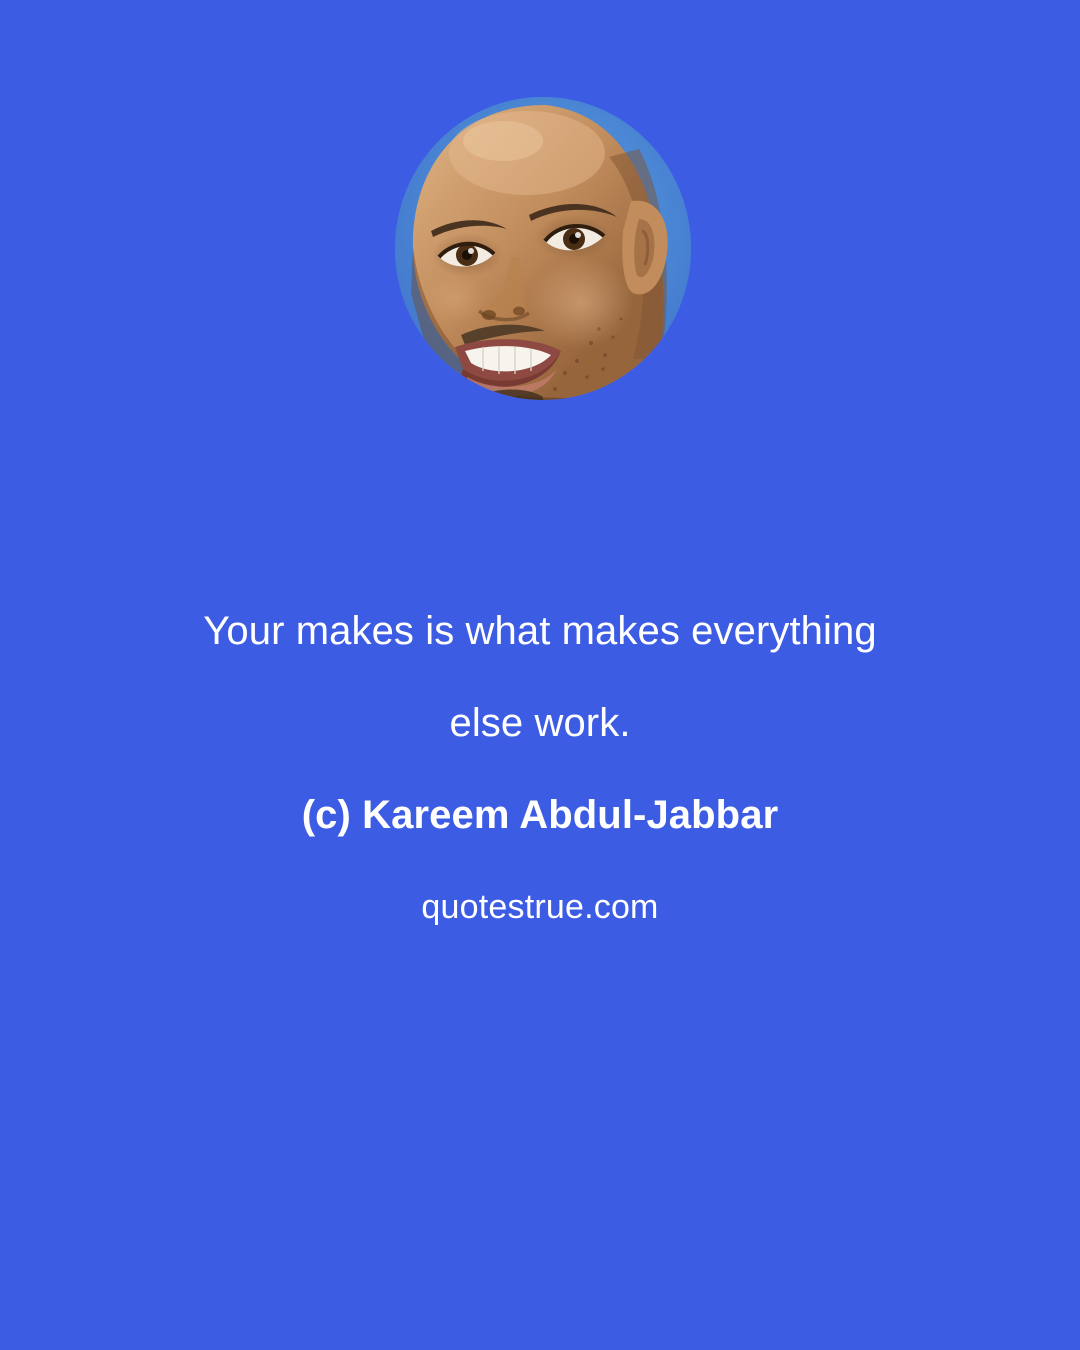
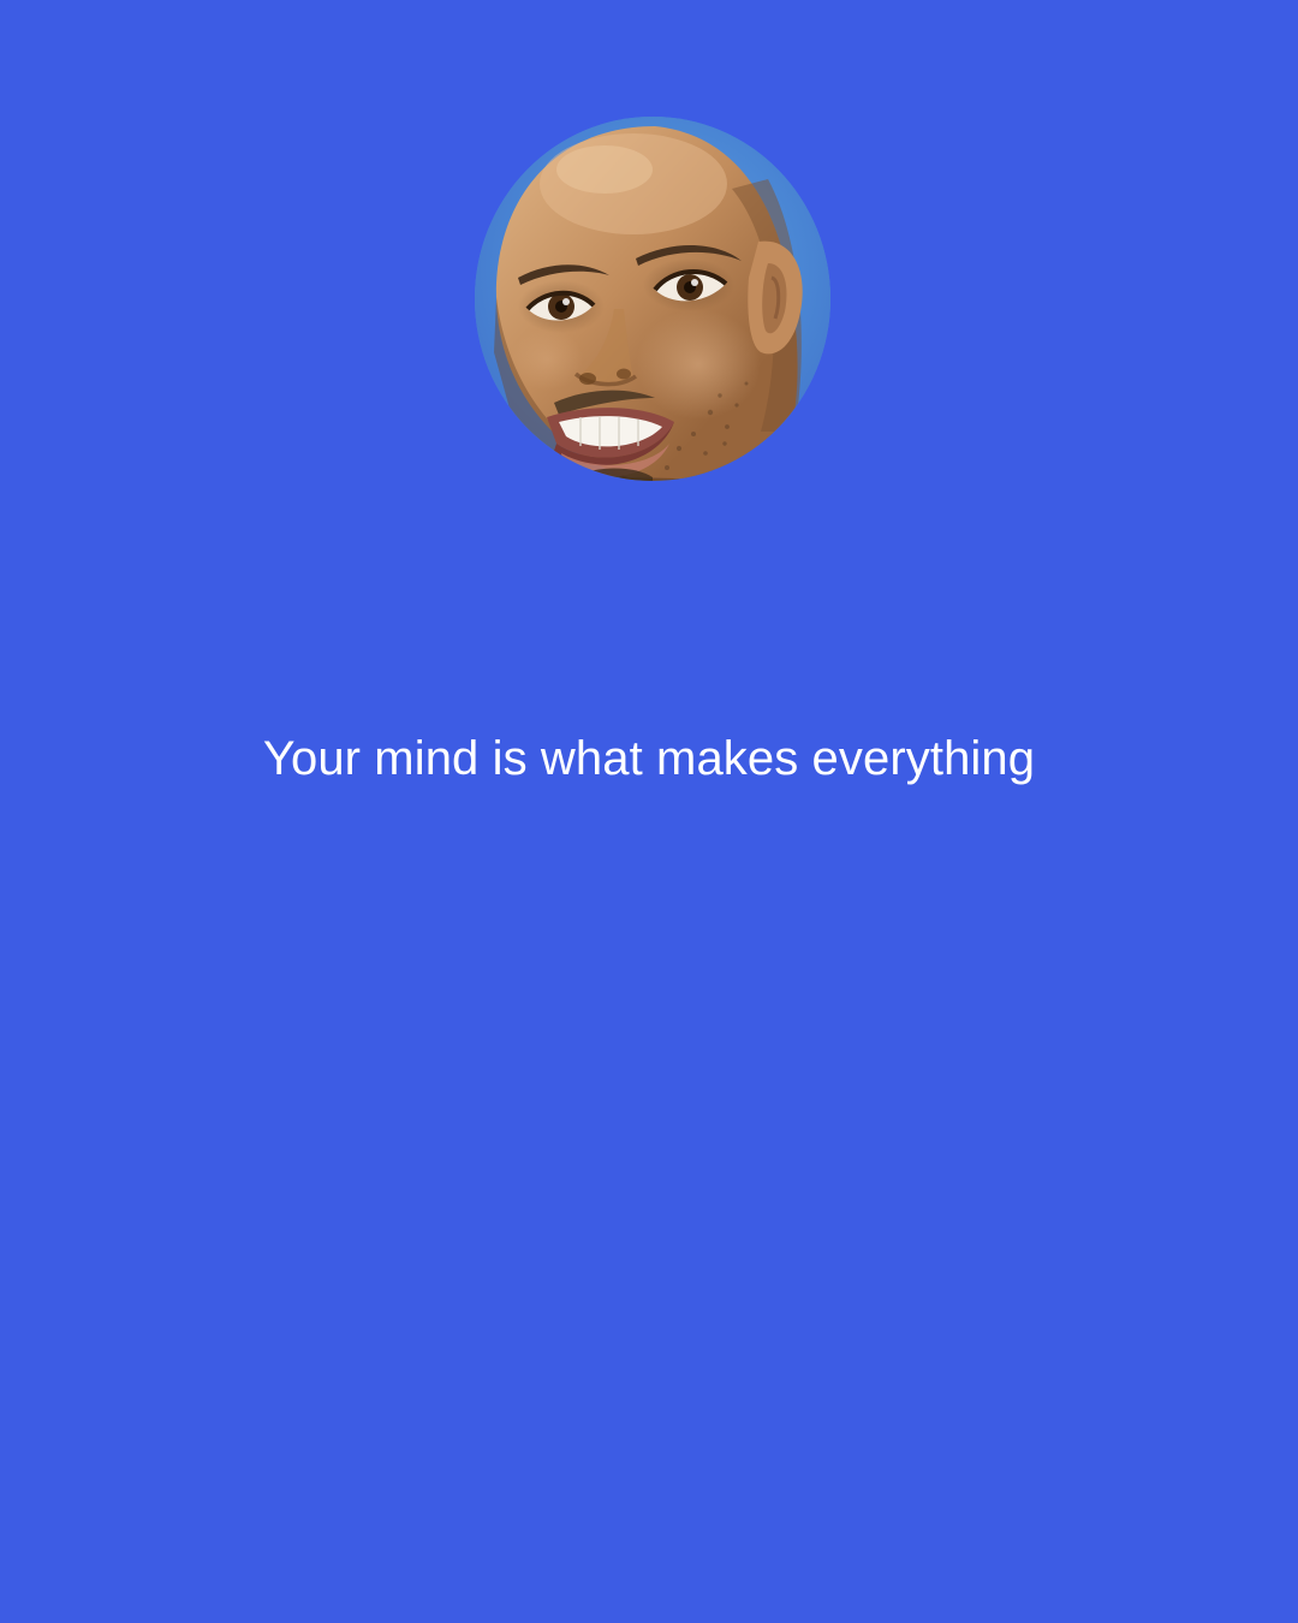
- Your makes is what makes everything
+ Your mind is what makes everything
- else work.
- (c) Kareem Abdul-Jabbar
- quotestrue.com
